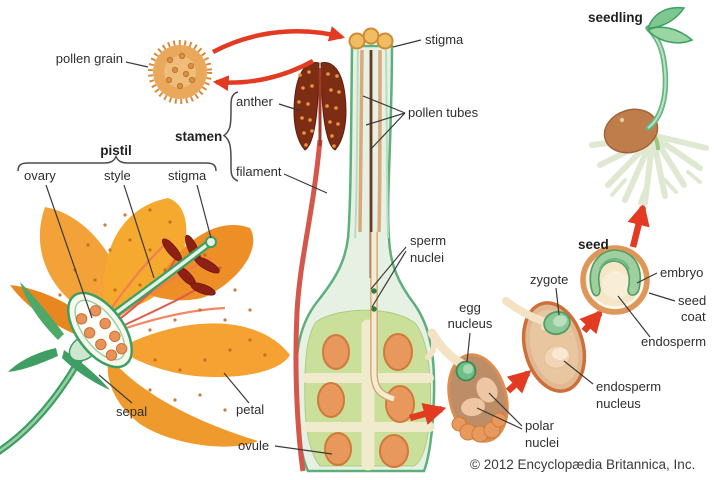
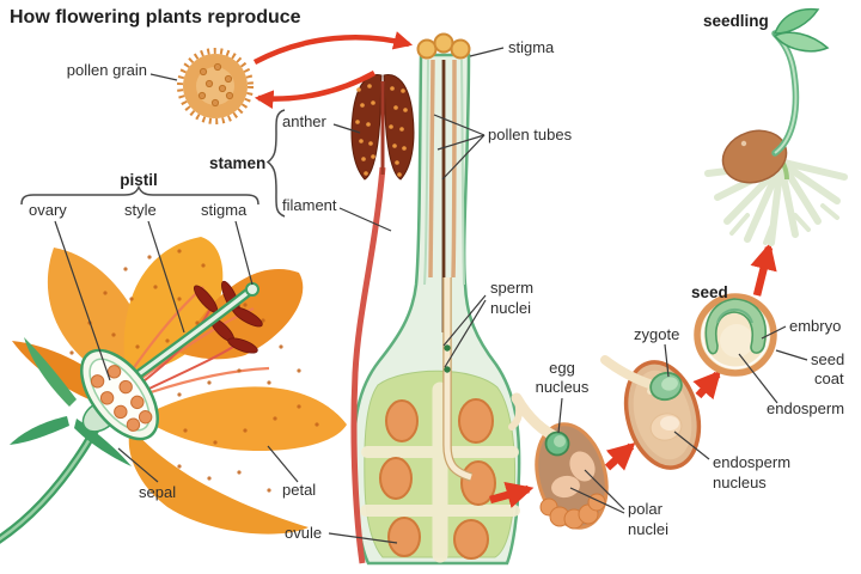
+ How flowering plants reproduce
  pollen grain
  stigma
  pollen tubes
  anther
  stamen
  filament
  pistil
  ovary
  style
  stigma
  sperm
  nuclei
  sepal
  petal
  ovule
  egg
  nucleus
  polar
  nuclei
  zygote
  endosperm
  nucleus
  seed
  embryo
  seed
  coat
  endosperm
  seedling
- © 2012 Encyclopædia Britannica, Inc.
